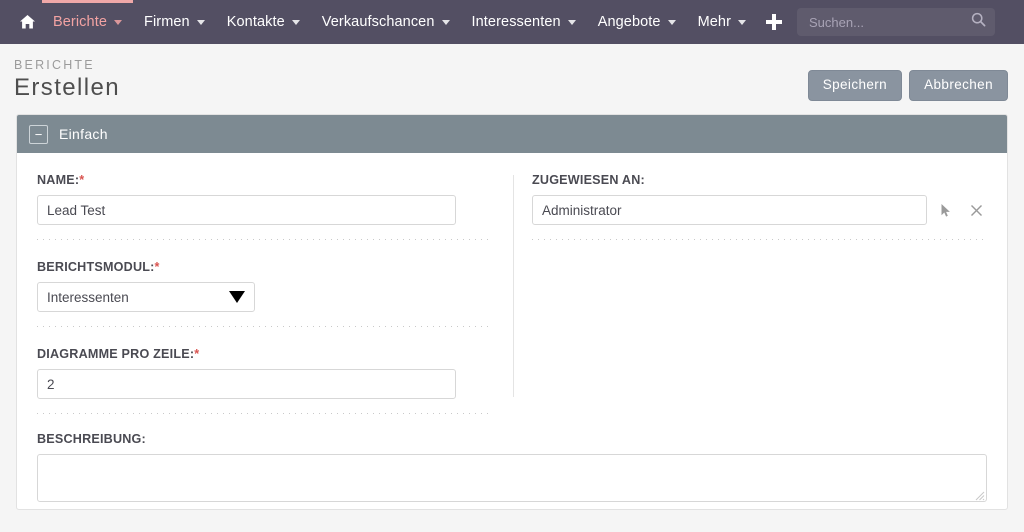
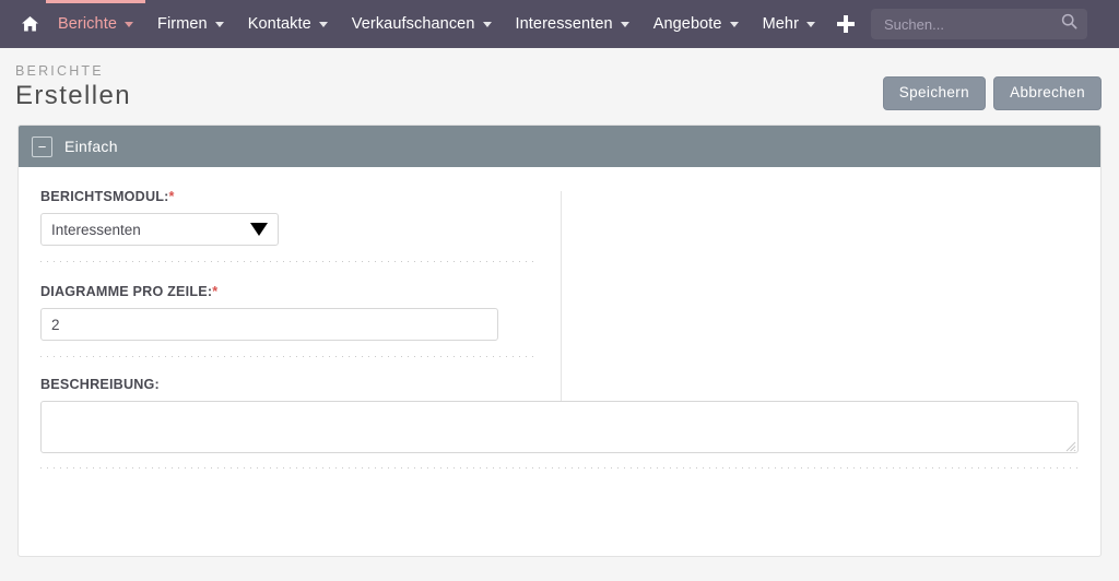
  Berichte
  Firmen
  Kontakte
  Verkaufschancen
  Interessenten
  Angebote
  Mehr
  Suchen...
  BERICHTE
  Erstellen
  Speichern
  Abbrechen
  −
  Einfach
- NAME:*
- Lead Test
- ZUGEWIESEN AN:
- Administrator
  BERICHTSMODUL:*
  Interessenten
  DIAGRAMME PRO ZEILE:*
  2
  BESCHREIBUNG:
